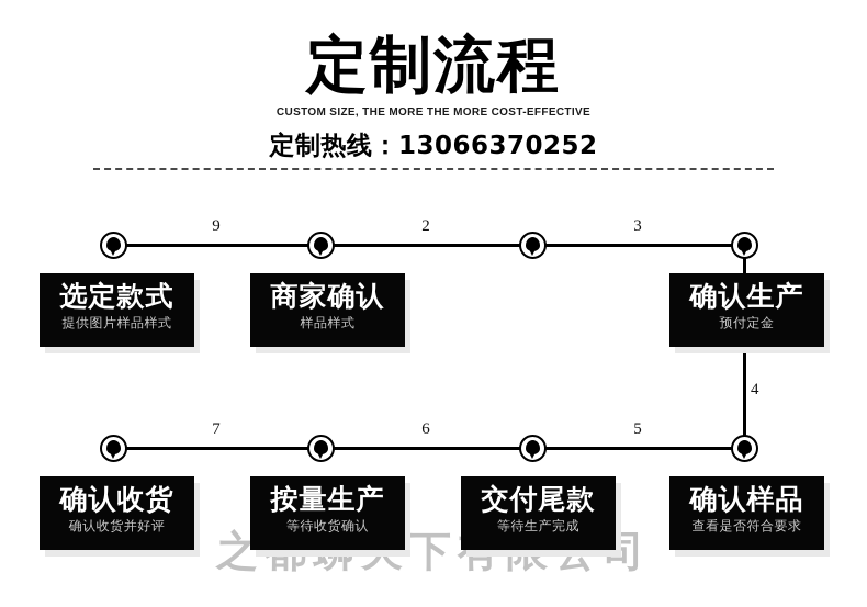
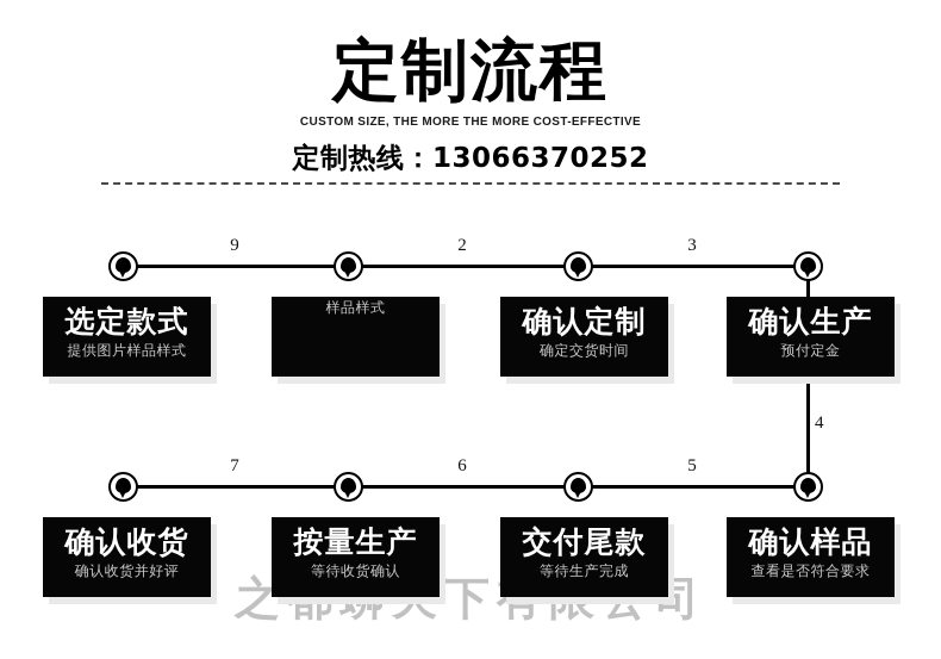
  定制流程
  CUSTOM SIZE, THE MORE THE MORE COST-EFFECTIVE
  定制热线：13066370252
  之都蛳天下有限公司
  4
  9
  2
  3
  选定款式
  提供图片样品样式
- 商家确认
  样品样式
+ 确认定制
+ 确定交货时间
  确认生产
  预付定金
  7
  6
  5
  确认收货
  确认收货并好评
  按量生产
  等待收货确认
  交付尾款
  等待生产完成
  确认样品
  查看是否符合要求
